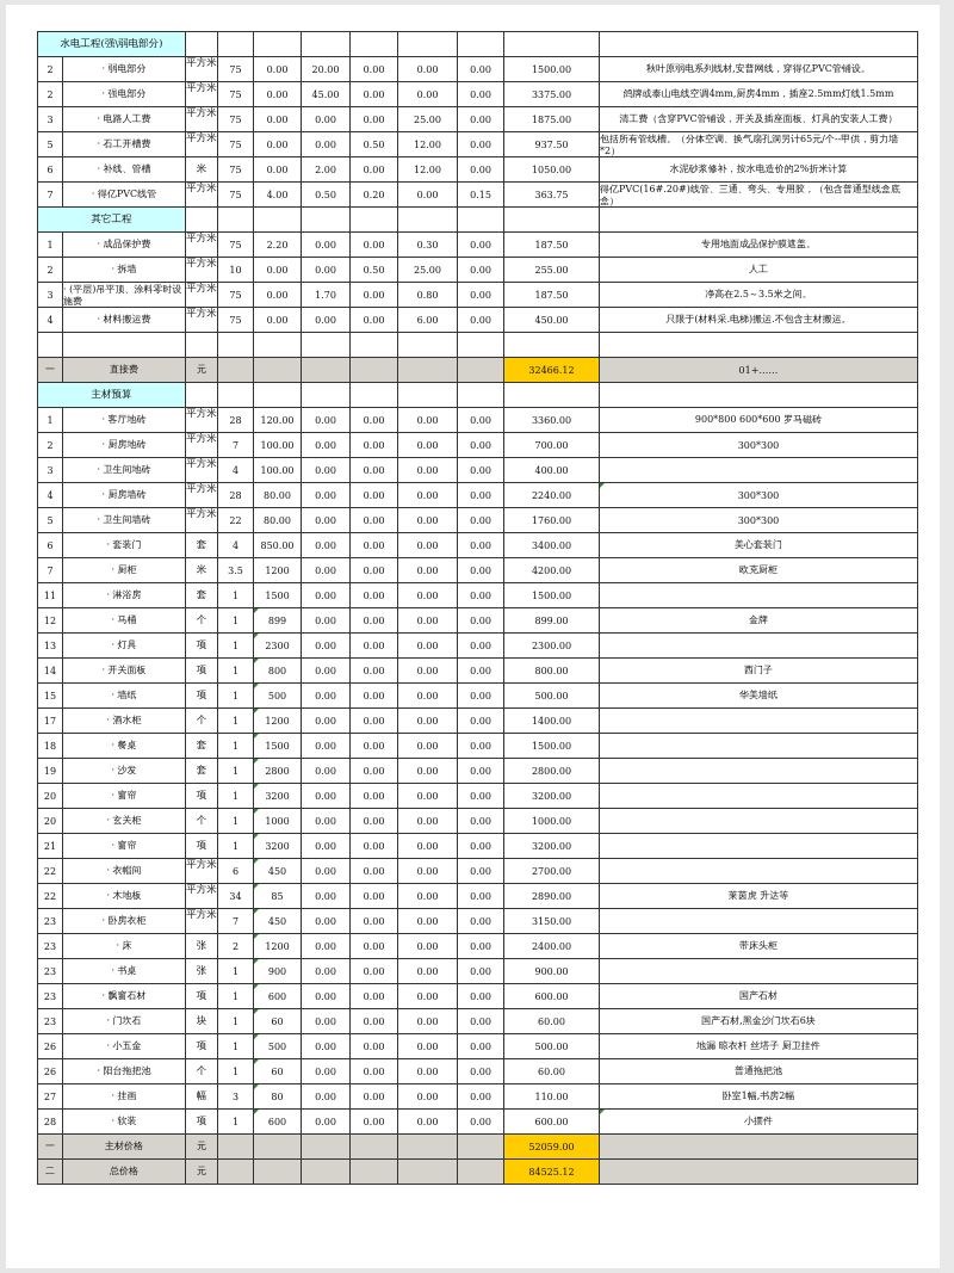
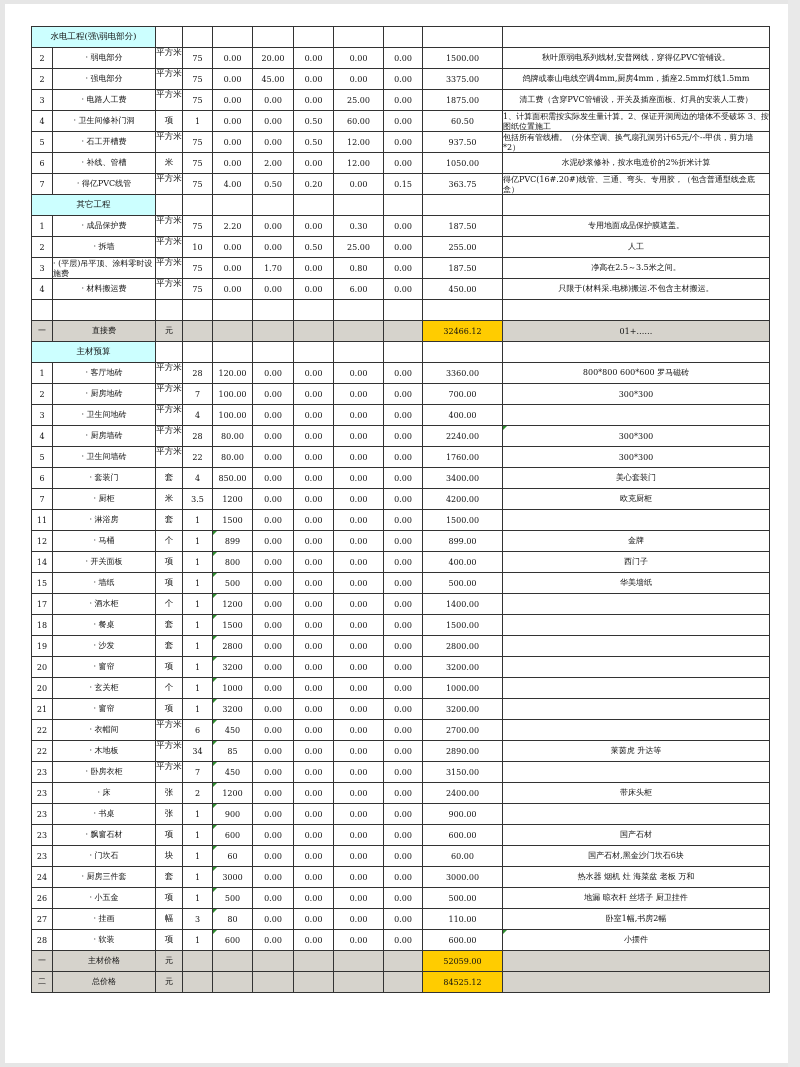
  水电工程(强\弱电部分)
  2	· 弱电部分	平方米	75	0.00	20.00	0.00	0.00	0.00	1500.00	秋叶原弱电系列线材,安普网线，穿得亿PVC管铺设。
  2	· 强电部分	平方米	75	0.00	45.00	0.00	0.00	0.00	3375.00	鸽牌或泰山电线空调4mm,厨房4mm，插座2.5mm灯线1.5mm
  3	· 电路人工费	平方米	75	0.00	0.00	0.00	25.00	0.00	1875.00	清工费（含穿PVC管铺设，开关及插座面板、灯具的安装人工费）
+ 4	· 卫生间修补门洞	项	1	0.00	0.00	0.50	60.00	0.00	60.50	1、计算面积需按实际发生量计算。2、保证开洞周边的墙体不受破坏 3、按图纸位置施工
  5	· 石工开槽费	平方米	75	0.00	0.00	0.50	12.00	0.00	937.50	包括所有管线槽。（分体空调、换气扇孔洞另计65元/个--甲供，剪力墙*2）
  6	· 补线、管槽	米	75	0.00	2.00	0.00	12.00	0.00	1050.00	水泥砂浆修补，按水电造价的2%折米计算
  7	· 得亿PVC线管	平方米	75	4.00	0.50	0.20	0.00	0.15	363.75	得亿PVC(16#.20#)线管、三通、弯头、专用胶，（包含普通型线盒底盒）
  其它工程
  1	· 成品保护费	平方米	75	2.20	0.00	0.00	0.30	0.00	187.50	专用地面成品保护膜遮盖。
  2	· 拆墙	平方米	10	0.00	0.00	0.50	25.00	0.00	255.00	人工
  3	· (平层)吊平顶、涂料零时设施费	平方米	75	0.00	1.70	0.00	0.80	0.00	187.50	净高在2.5～3.5米之间。
  4	· 材料搬运费	平方米	75	0.00	0.00	0.00	6.00	0.00	450.00	只限于(材料采.电梯)搬运.不包含主材搬运。
  一	直接费	元							32466.12	01+……
  主材预算
- 1	· 客厅地砖	平方米	28	120.00	0.00	0.00	0.00	0.00	3360.00	900*800 600*600 罗马磁砖
+ 1	· 客厅地砖	平方米	28	120.00	0.00	0.00	0.00	0.00	3360.00	800*800 600*600 罗马磁砖
  2	· 厨房地砖	平方米	7	100.00	0.00	0.00	0.00	0.00	700.00	300*300
  3	· 卫生间地砖	平方米	4	100.00	0.00	0.00	0.00	0.00	400.00
  4	· 厨房墙砖	平方米	28	80.00	0.00	0.00	0.00	0.00	2240.00	300*300
  5	· 卫生间墙砖	平方米	22	80.00	0.00	0.00	0.00	0.00	1760.00	300*300
  6	· 套装门	套	4	850.00	0.00	0.00	0.00	0.00	3400.00	美心套装门
  7	· 厨柜	米	3.5	1200	0.00	0.00	0.00	0.00	4200.00	欧克厨柜
  11	· 淋浴房	套	1	1500	0.00	0.00	0.00	0.00	1500.00
  12	· 马桶	个	1	899	0.00	0.00	0.00	0.00	899.00	金牌
- 13	· 灯具	项	1	2300	0.00	0.00	0.00	0.00	2300.00
- 14	· 开关面板	项	1	800	0.00	0.00	0.00	0.00	800.00	西门子
+ 14	· 开关面板	项	1	800	0.00	0.00	0.00	0.00	400.00	西门子
  15	· 墙纸	项	1	500	0.00	0.00	0.00	0.00	500.00	华美墙纸
  17	· 酒水柜	个	1	1200	0.00	0.00	0.00	0.00	1400.00
  18	· 餐桌	套	1	1500	0.00	0.00	0.00	0.00	1500.00
  19	· 沙发	套	1	2800	0.00	0.00	0.00	0.00	2800.00
  20	· 窗帘	项	1	3200	0.00	0.00	0.00	0.00	3200.00
  20	· 玄关柜	个	1	1000	0.00	0.00	0.00	0.00	1000.00
  21	· 窗帘	项	1	3200	0.00	0.00	0.00	0.00	3200.00
  22	· 衣帽间	平方米	6	450	0.00	0.00	0.00	0.00	2700.00
  22	· 木地板	平方米	34	85	0.00	0.00	0.00	0.00	2890.00	莱茵虎 升达等
  23	· 卧房衣柜	平方米	7	450	0.00	0.00	0.00	0.00	3150.00
  23	· 床	张	2	1200	0.00	0.00	0.00	0.00	2400.00	带床头柜
  23	· 书桌	张	1	900	0.00	0.00	0.00	0.00	900.00
  23	· 飘窗石材	项	1	600	0.00	0.00	0.00	0.00	600.00	国产石材
  23	· 门坎石	块	1	60	0.00	0.00	0.00	0.00	60.00	国产石材,黑金沙门坎石6块
+ 24	· 厨房三件套	套	1	3000	0.00	0.00	0.00	0.00	3000.00	热水器 烟机 灶 海菜盆 老板 万和
  26	· 小五金	项	1	500	0.00	0.00	0.00	0.00	500.00	地漏 晾衣杆 丝塔子 厨卫挂件
- 26	· 阳台拖把池	个	1	60	0.00	0.00	0.00	0.00	60.00	普通拖把池
  27	· 挂画	幅	3	80	0.00	0.00	0.00	0.00	110.00	卧室1幅,书房2幅
  28	· 软装	项	1	600	0.00	0.00	0.00	0.00	600.00	小摆件
  一	主材价格	元							52059.00
  二	总价格	元							84525.12
